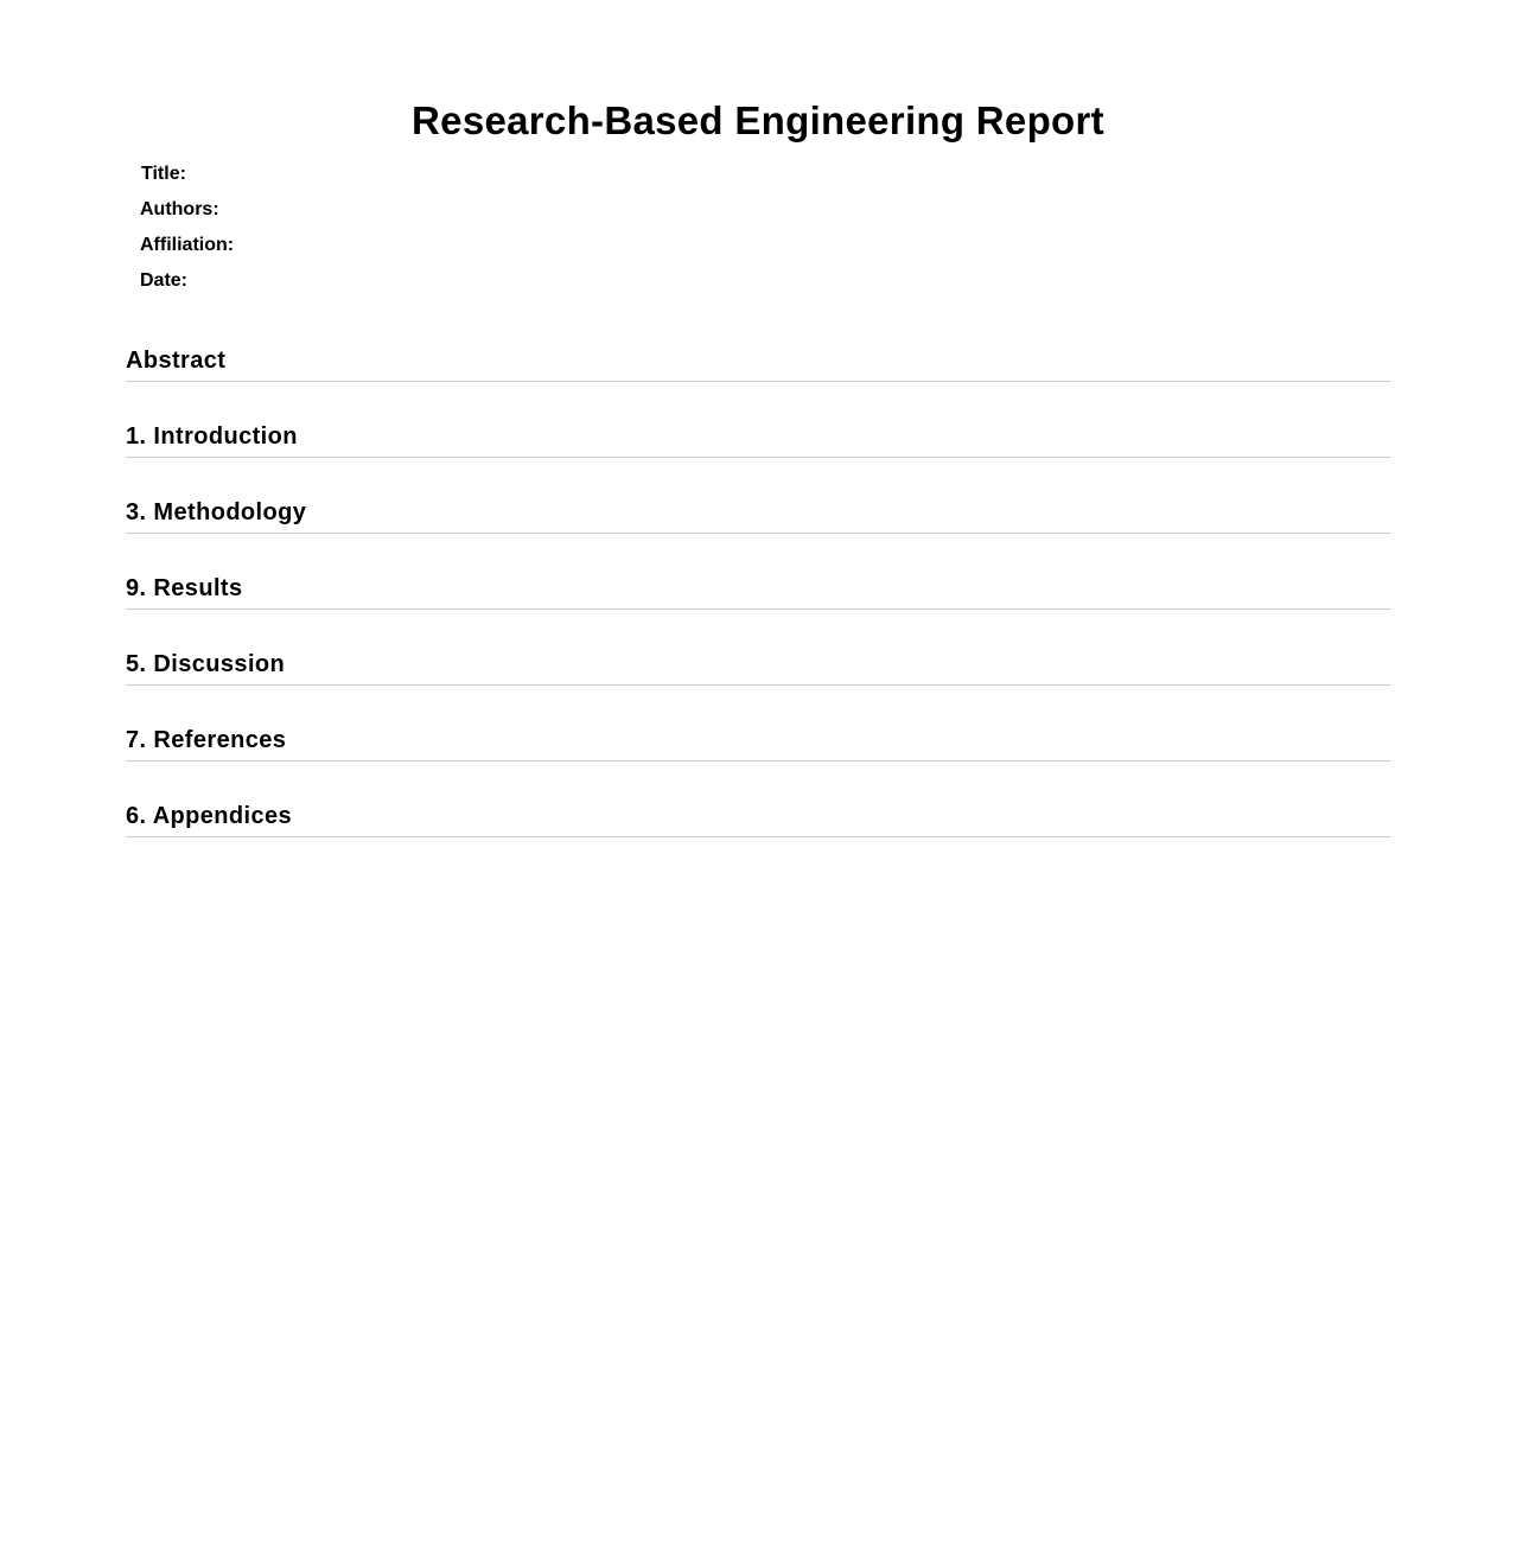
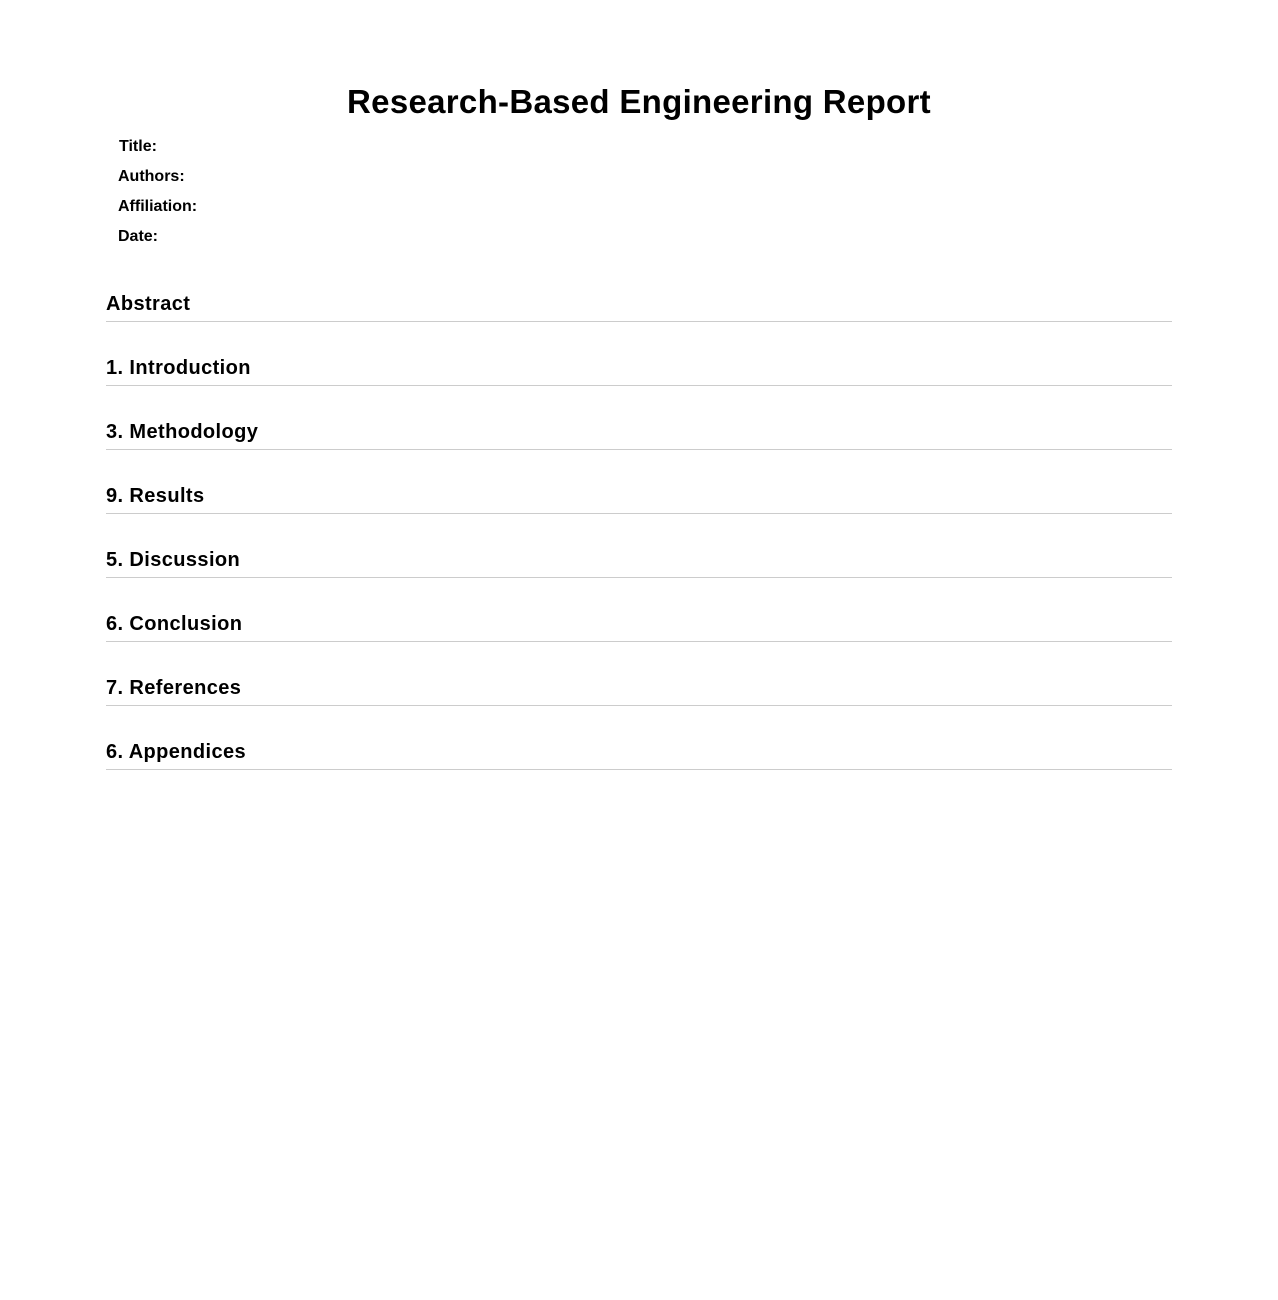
  Research-Based Engineering Report
  Title:
  Authors:
  Affiliation:
  Date:
  Abstract
  1. Introduction
  3. Methodology
  9. Results
  5. Discussion
+ 6. Conclusion
  7. References
  6. Appendices
